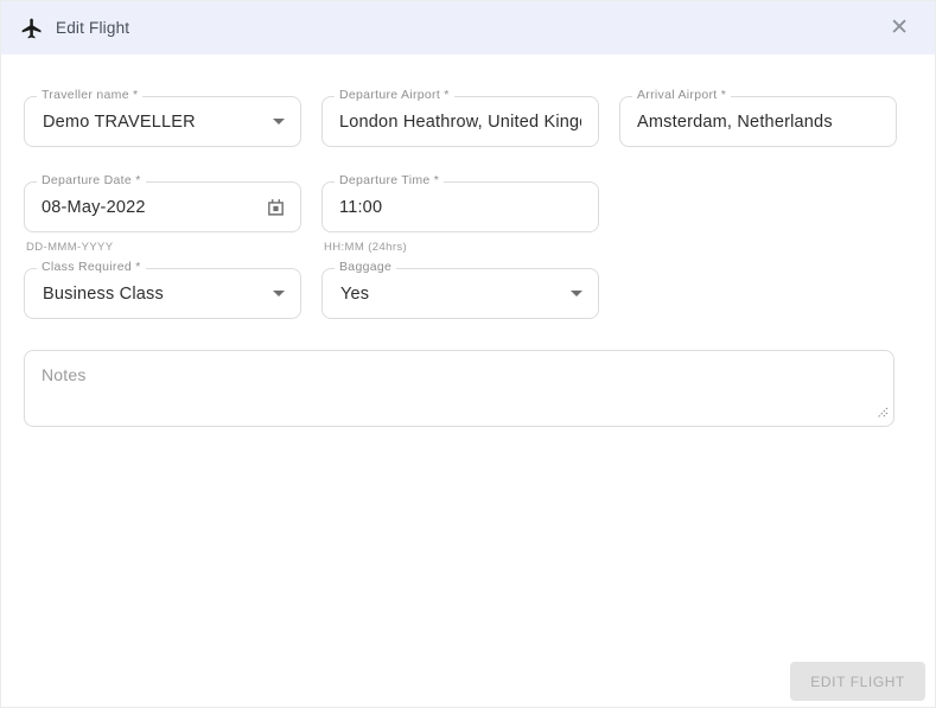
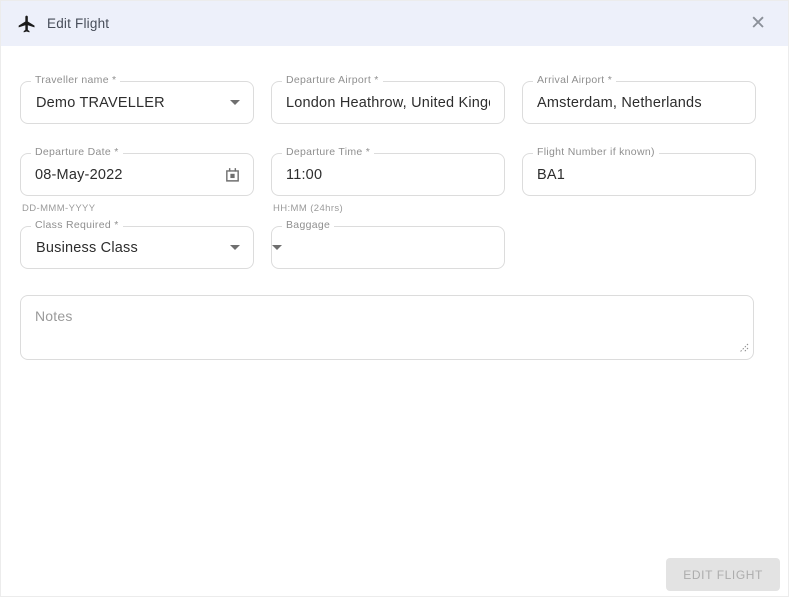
  Edit Flight
  ✕
  Traveller name *
  Demo TRAVELLER
  Departure Airport *
  London Heathrow, United King
  Arrival Airport *
  Amsterdam, Netherlands
  Departure Date *
  08-May-2022
  DD-MMM-YYYY
  Departure Time *
  11:00
  HH:MM (24hrs)
+ Flight Number if known)
+ BA1
  Class Required *
  Business Class
  Baggage
- Yes
  Notes
  EDIT FLIGHT
